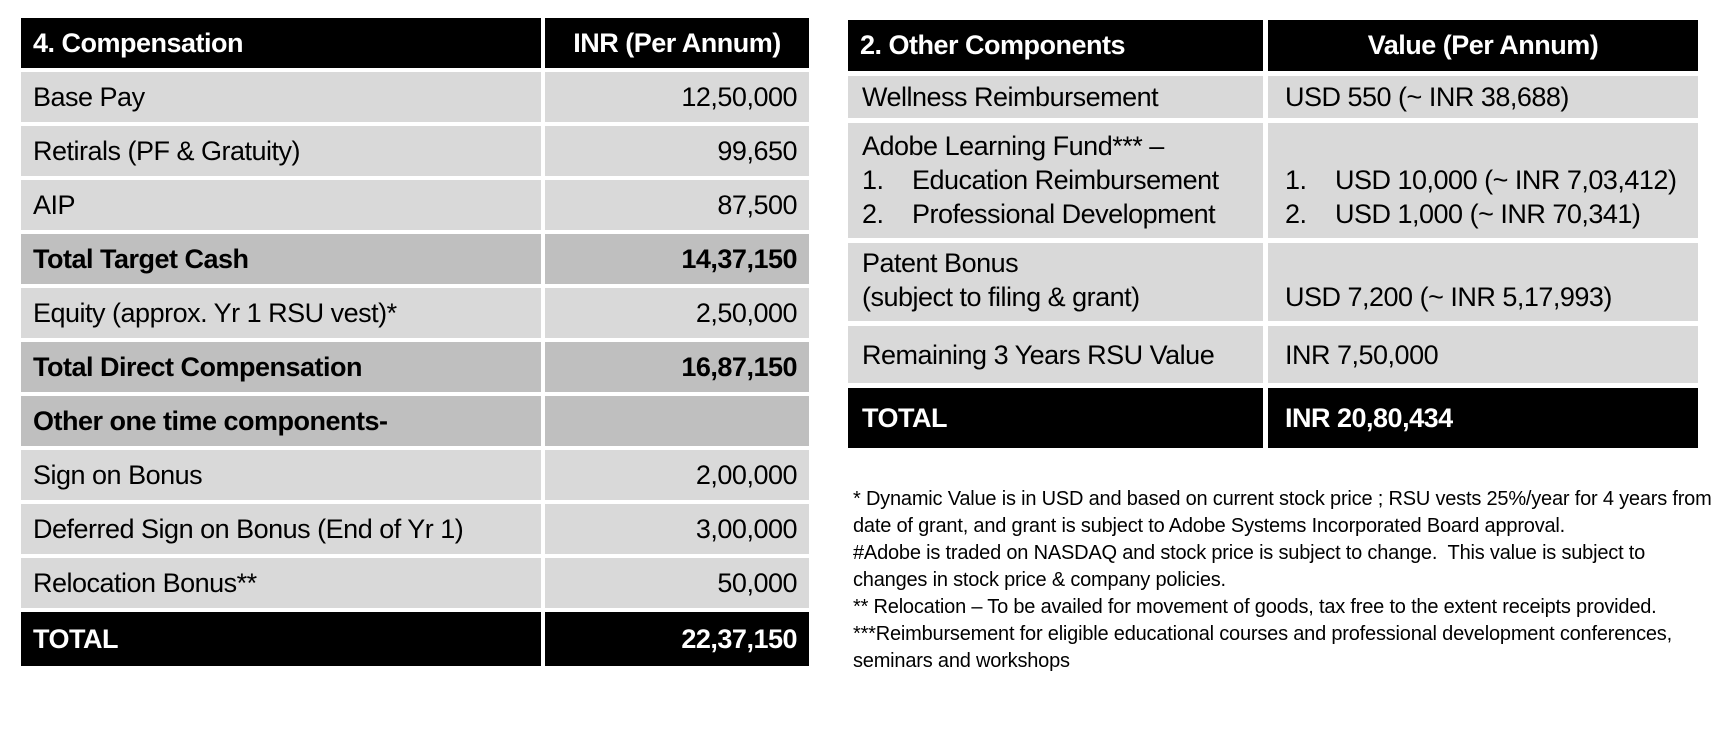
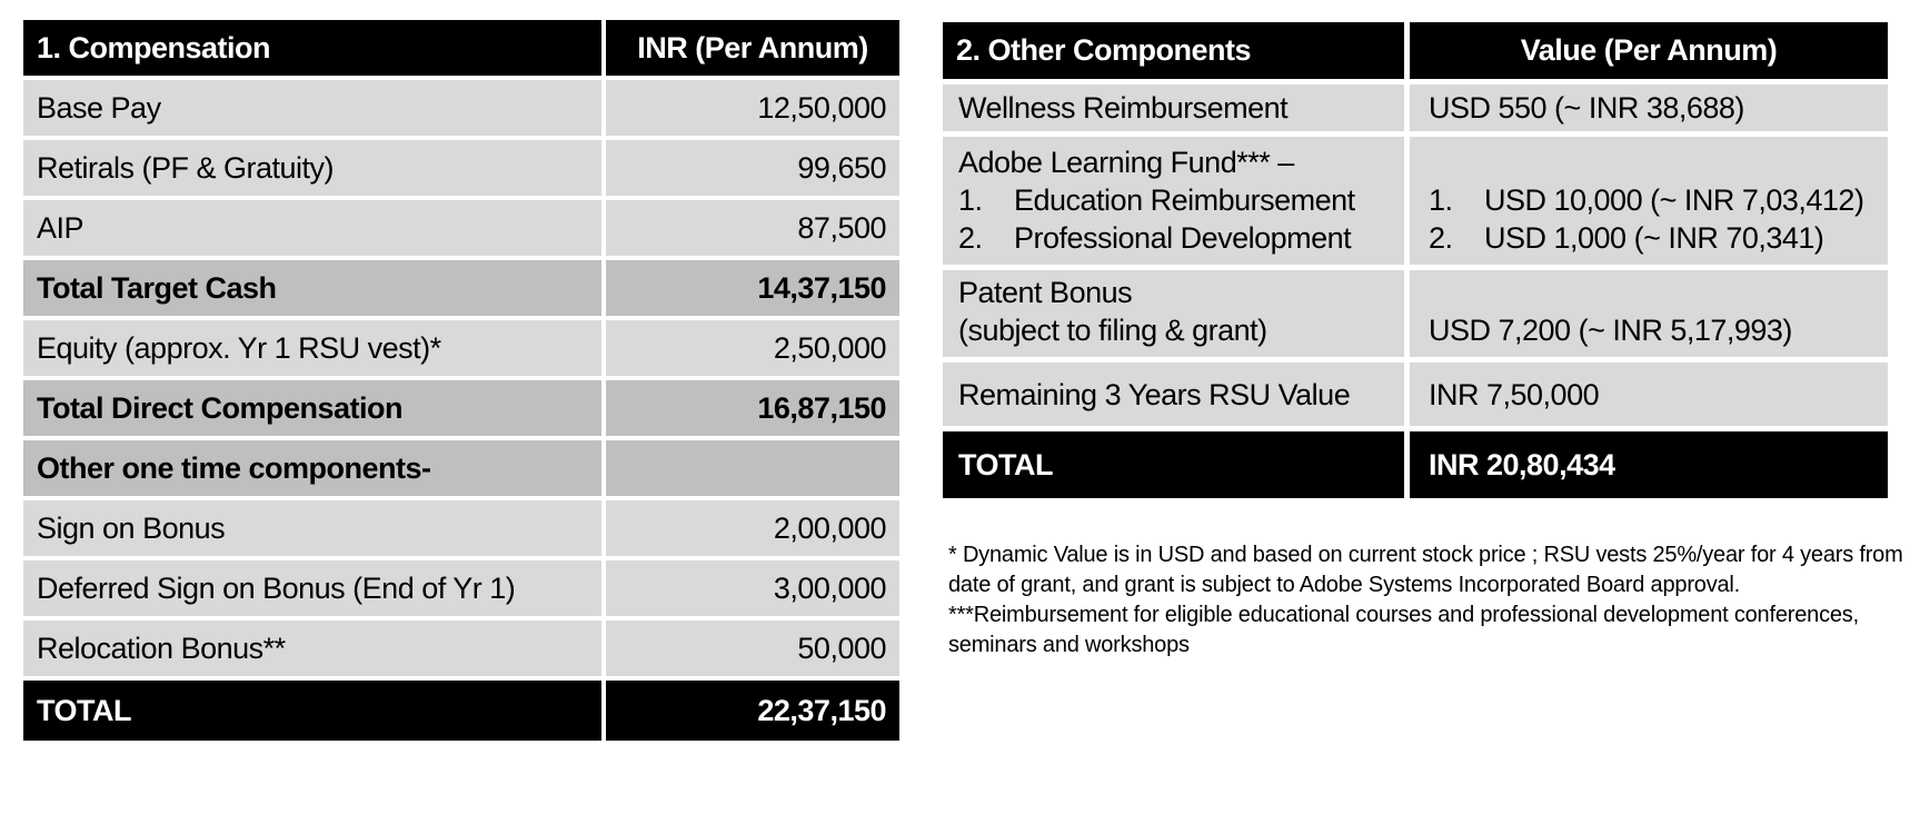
- 4. Compensation	INR (Per Annum)
+ 1. Compensation	INR (Per Annum)
  Base Pay	12,50,000
  Retirals (PF & Gratuity)	99,650
  AIP	87,500
  Total Target Cash	14,37,150
  Equity (approx. Yr 1 RSU vest)*	2,50,000
  Total Direct Compensation	16,87,150
  Other one time components-
  Sign on Bonus	2,00,000
  Deferred Sign on Bonus (End of Yr 1)	3,00,000
  Relocation Bonus**	50,000
  TOTAL	22,37,150
  2. Other Components	Value (Per Annum)
  Wellness Reimbursement	USD 550 (~ INR 38,688)
  Adobe Learning Fund*** –1. Education Reimbursement2. Professional Development	1. USD 10,000 (~ INR 7,03,412)2. USD 1,000 (~ INR 70,341)
  Patent Bonus(subject to filing & grant)	USD 7,200 (~ INR 5,17,993)
  Remaining 3 Years RSU Value	INR 7,50,000
  TOTAL	INR 20,80,434
  * Dynamic Value is in USD and based on current stock price ; RSU vests 25%/year for 4 years from date of grant, and grant is subject to Adobe Systems Incorporated Board approval.
- #Adobe is traded on NASDAQ and stock price is subject to change. This value is subject to changes in stock price & company policies.
- ** Relocation – To be availed for movement of goods, tax free to the extent receipts provided.
  ***Reimbursement for eligible educational courses and professional development conferences, seminars and workshops
